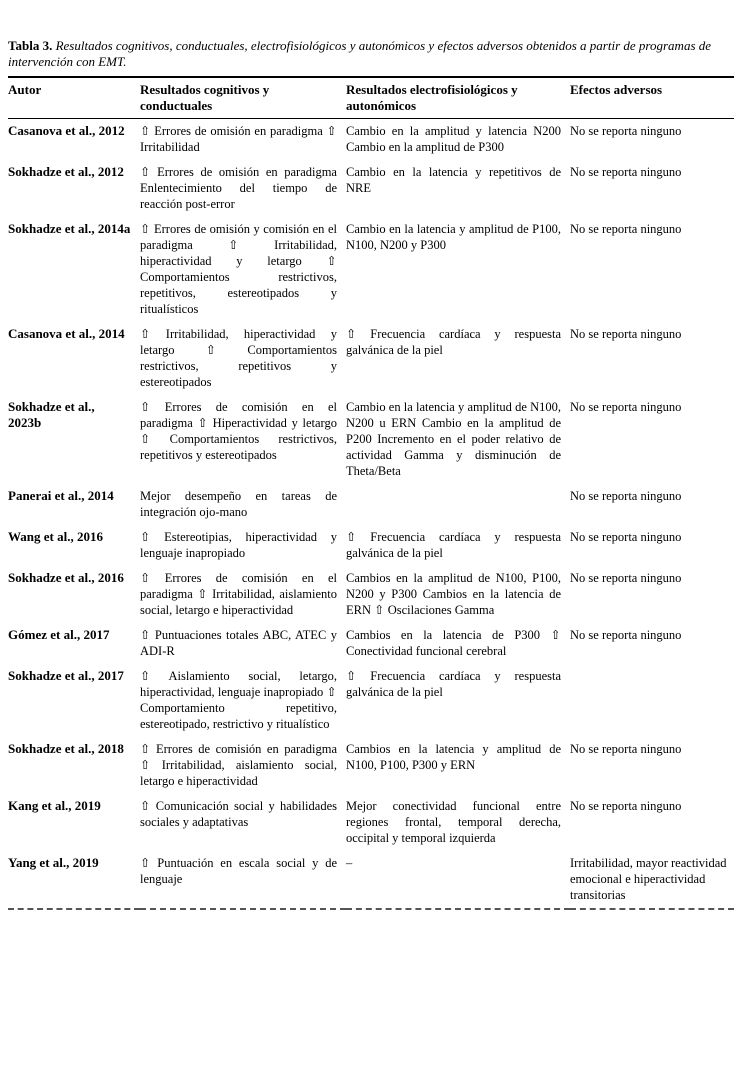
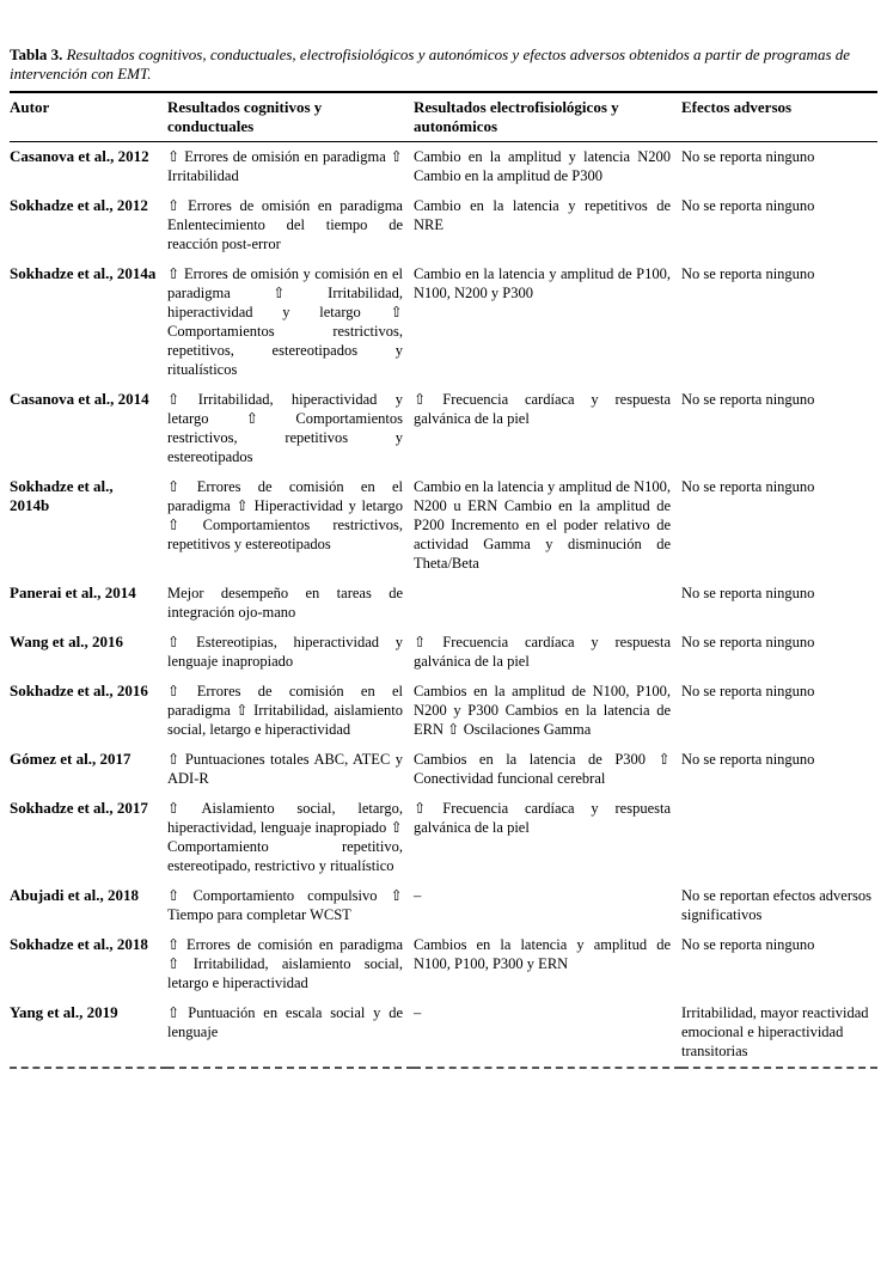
  Tabla 3. Resultados cognitivos, conductuales, electrofisiológicos y autonómicos y efectos adversos obtenidos a partir de programas de intervención con EMT.
  Autor	Resultados cognitivos y conductuales	Resultados electrofisiológicos y autonómicos	Efectos adversos
  Casanova et al., 2012	⇧ Errores de omisión en paradigma ⇧ Irritabilidad	Cambio en la amplitud y latencia N200 Cambio en la amplitud de P300	No se reporta ninguno
  Sokhadze et al., 2012	⇧ Errores de omisión en paradigma Enlentecimiento del tiempo de reacción post-error	Cambio en la latencia y repetitivos de NRE	No se reporta ninguno
  Sokhadze et al., 2014a	⇧ Errores de omisión y comisión en el paradigma ⇧ Irritabilidad, hiperactividad y letargo ⇧ Comportamientos restrictivos, repetitivos, estereotipados y ritualísticos	Cambio en la latencia y amplitud de P100, N100, N200 y P300	No se reporta ninguno
  Casanova et al., 2014	⇧ Irritabilidad, hiperactividad y letargo ⇧ Comportamientos restrictivos, repetitivos y estereotipados	⇧ Frecuencia cardíaca y respuesta galvánica de la piel	No se reporta ninguno
- Sokhadze et al., 2023b	⇧ Errores de comisión en el paradigma ⇧ Hiperactividad y letargo ⇧ Comportamientos restrictivos, repetitivos y estereotipados	Cambio en la latencia y amplitud de N100, N200 u ERN Cambio en la amplitud de P200 Incremento en el poder relativo de actividad Gamma y disminución de Theta/Beta	No se reporta ninguno
+ Sokhadze et al., 2014b	⇧ Errores de comisión en el paradigma ⇧ Hiperactividad y letargo ⇧ Comportamientos restrictivos, repetitivos y estereotipados	Cambio en la latencia y amplitud de N100, N200 u ERN Cambio en la amplitud de P200 Incremento en el poder relativo de actividad Gamma y disminución de Theta/Beta	No se reporta ninguno
  Panerai et al., 2014	Mejor desempeño en tareas de integración ojo-mano		No se reporta ninguno
  Wang et al., 2016	⇧ Estereotipias, hiperactividad y lenguaje inapropiado	⇧ Frecuencia cardíaca y respuesta galvánica de la piel	No se reporta ninguno
  Sokhadze et al., 2016	⇧ Errores de comisión en el paradigma ⇧ Irritabilidad, aislamiento social, letargo e hiperactividad	Cambios en la amplitud de N100, P100, N200 y P300 Cambios en la latencia de ERN ⇧ Oscilaciones Gamma	No se reporta ninguno
  Gómez et al., 2017	⇧ Puntuaciones totales ABC, ATEC y ADI-R	Cambios en la latencia de P300 ⇧ Conectividad funcional cerebral	No se reporta ninguno
  Sokhadze et al., 2017	⇧ Aislamiento social, letargo, hiperactividad, lenguaje inapropiado ⇧ Comportamiento repetitivo, estereotipado, restrictivo y ritualístico	⇧ Frecuencia cardíaca y respuesta galvánica de la piel
+ Abujadi et al., 2018	⇧ Comportamiento compulsivo ⇧ Tiempo para completar WCST	–	No se reportan efectos adversos significativos
  Sokhadze et al., 2018	⇧ Errores de comisión en paradigma ⇧ Irritabilidad, aislamiento social, letargo e hiperactividad	Cambios en la latencia y amplitud de N100, P100, P300 y ERN	No se reporta ninguno
- Kang et al., 2019	⇧ Comunicación social y habilidades sociales y adaptativas	Mejor conectividad funcional entre regiones frontal, temporal derecha, occipital y temporal izquierda	No se reporta ninguno
  Yang et al., 2019	⇧ Puntuación en escala social y de lenguaje	–	Irritabilidad, mayor reactividad emocional e hiperactividad transitorias
